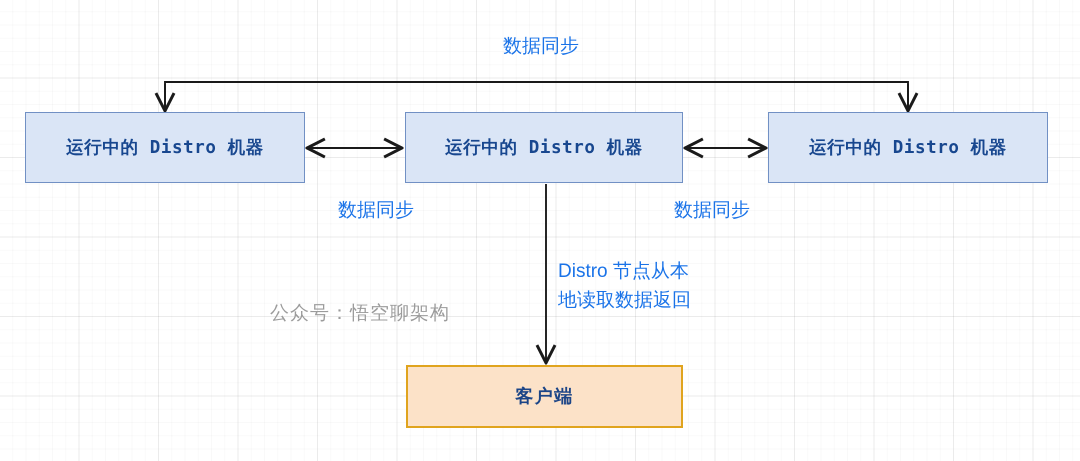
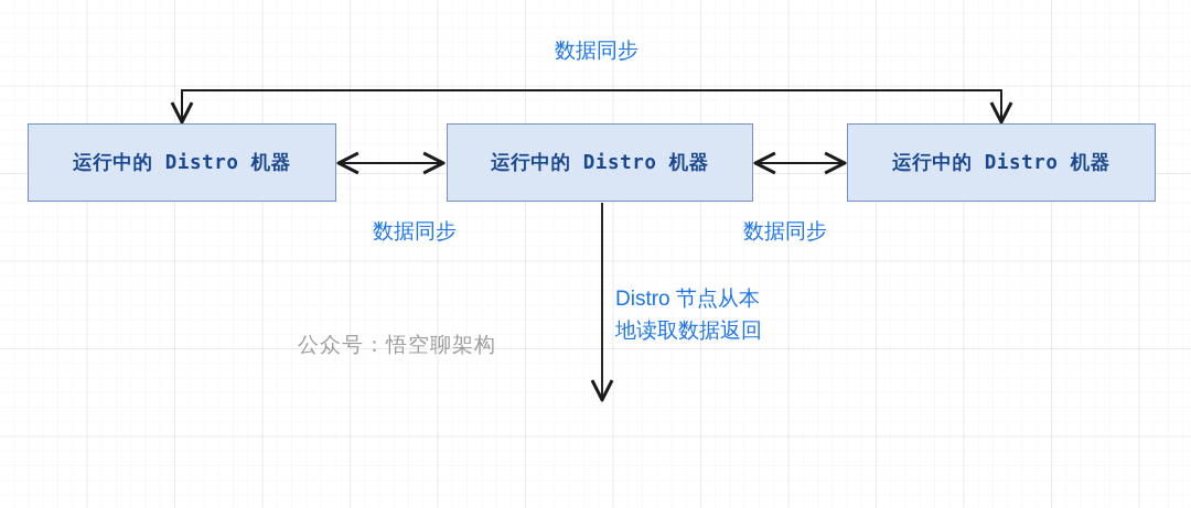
  运行中的 Distro 机器
  运行中的 Distro 机器
  运行中的 Distro 机器
- 客户端
  数据同步
  数据同步
  数据同步
  Distro 节点从本
  地读取数据返回
  公众号：悟空聊架构
